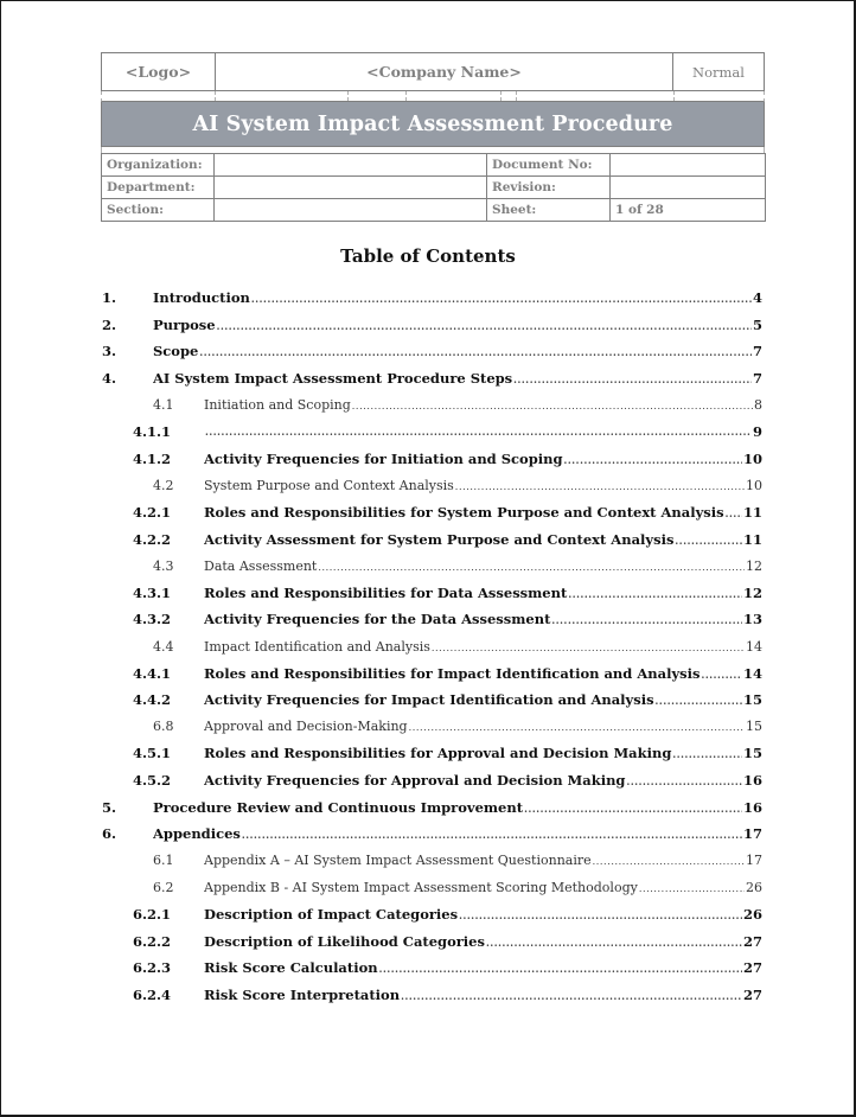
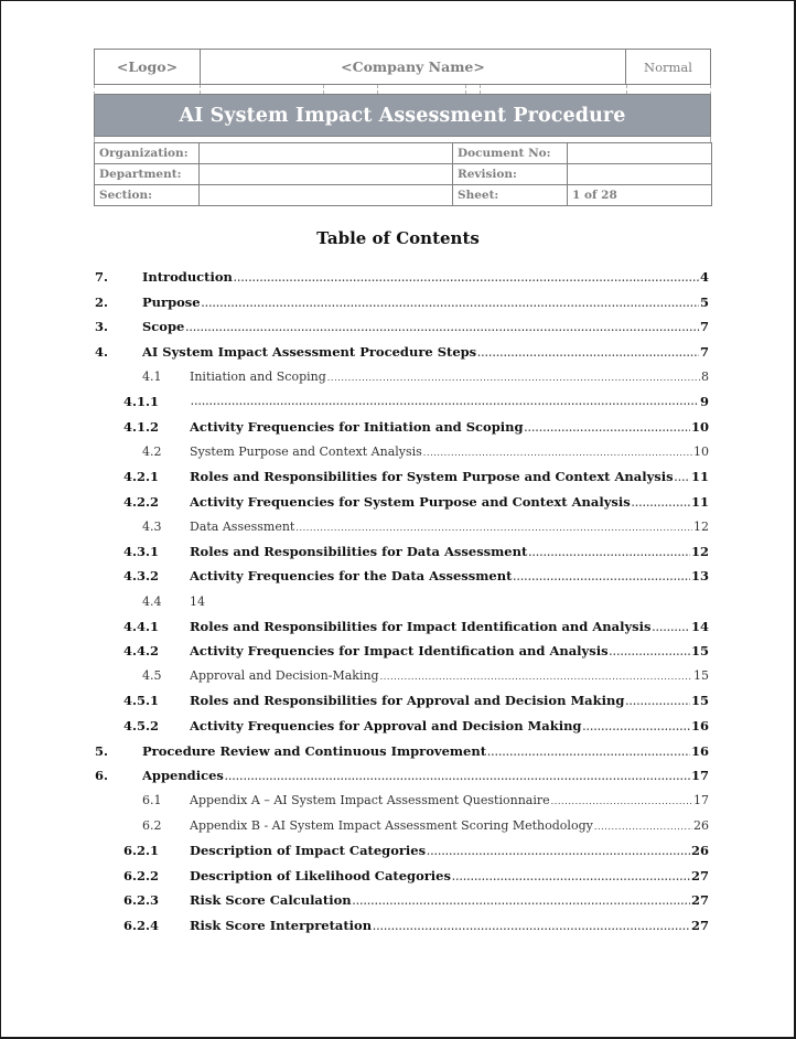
  <Logo>
  <Company Name>
  Normal
  AI System Impact Assessment Procedure
  Organization:		Document No:
  Department:		Revision:
  Section:		Sheet:	1 of 28
  Table of Contents
- 1.
+ 7.
  Introduction
  4
  2.
  Purpose
  5
  3.
  Scope
  7
  4.
  AI System Impact Assessment Procedure Steps
  7
  4.1
  Initiation and Scoping
  8
  4.1.1
  9
  4.1.2
  Activity Frequencies for Initiation and Scoping
  10
  4.2
  System Purpose and Context Analysis
  10
  4.2.1
  Roles and Responsibilities for System Purpose and Context Analysis
  11
  4.2.2
- Activity Assessment for System Purpose and Context Analysis
+ Activity Frequencies for System Purpose and Context Analysis
  11
  4.3
  Data Assessment
  12
  4.3.1
  Roles and Responsibilities for Data Assessment
  12
  4.3.2
  Activity Frequencies for the Data Assessment
  13
  4.4
- Impact Identification and Analysis
  14
  4.4.1
  Roles and Responsibilities for Impact Identification and Analysis
  14
  4.4.2
  Activity Frequencies for Impact Identification and Analysis
  15
- 6.8
+ 4.5
  Approval and Decision-Making
  15
  4.5.1
  Roles and Responsibilities for Approval and Decision Making
  15
  4.5.2
  Activity Frequencies for Approval and Decision Making
  16
  5.
  Procedure Review and Continuous Improvement
  16
  6.
  Appendices
  17
  6.1
  Appendix A – AI System Impact Assessment Questionnaire
  17
  6.2
  Appendix B - AI System Impact Assessment Scoring Methodology
  26
  6.2.1
  Description of Impact Categories
  26
  6.2.2
  Description of Likelihood Categories
  27
  6.2.3
  Risk Score Calculation
  27
  6.2.4
  Risk Score Interpretation
  27
